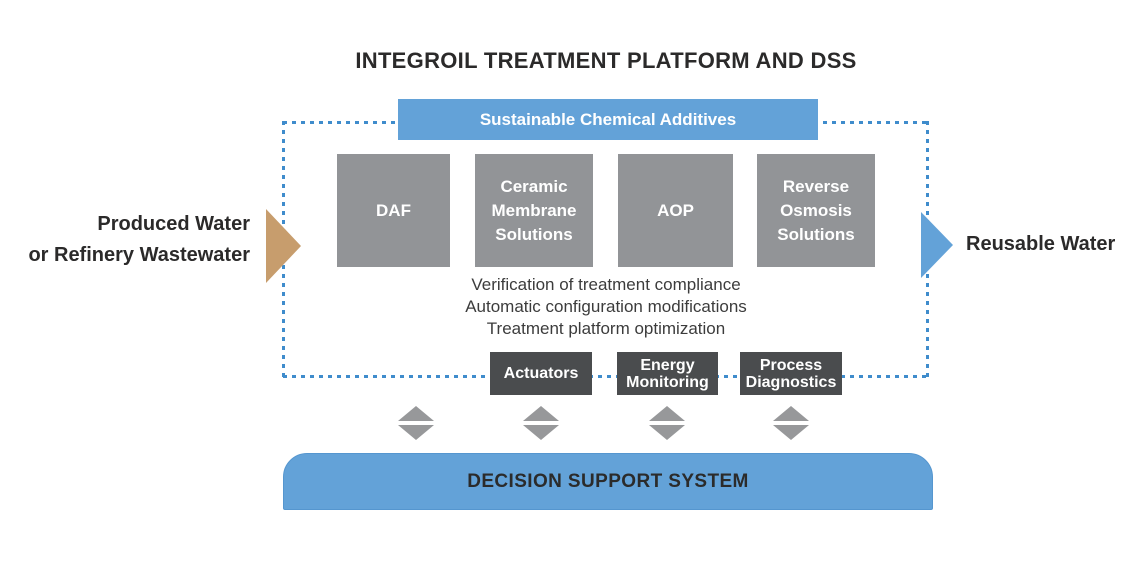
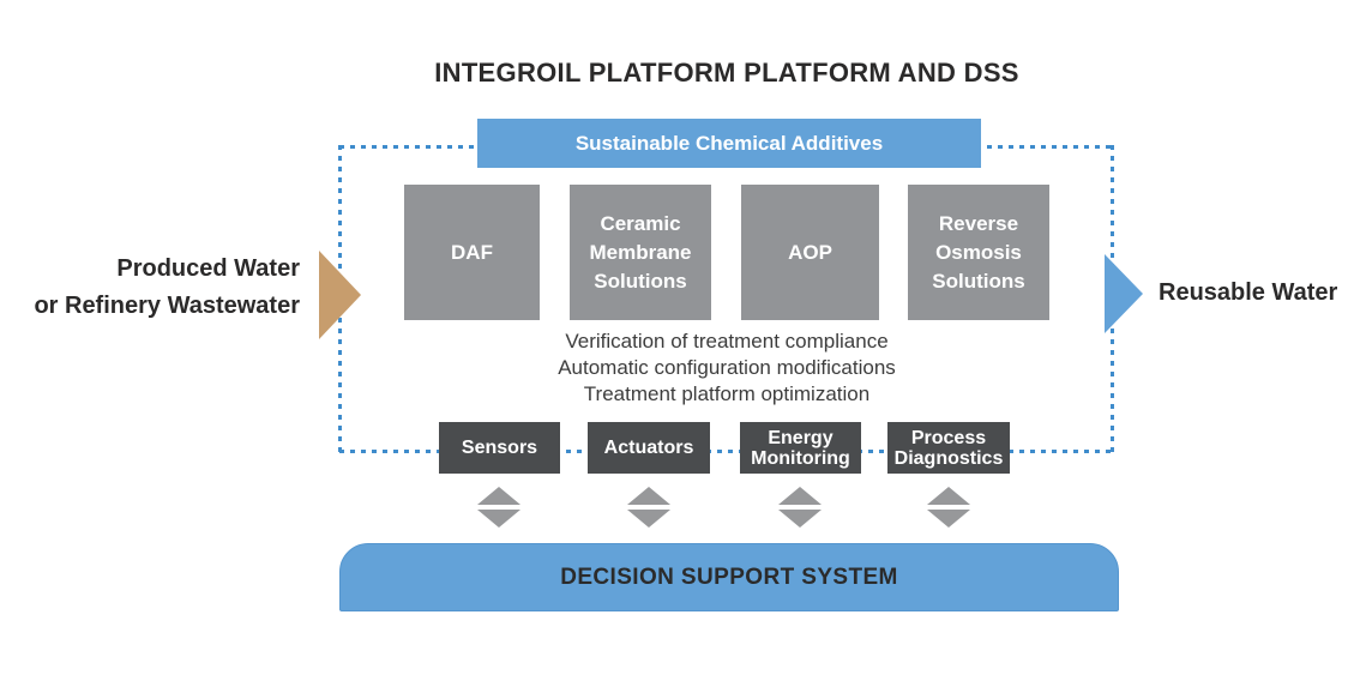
- INTEGROIL TREATMENT PLATFORM AND DSS
+ INTEGROIL PLATFORM PLATFORM AND DSS
  Sustainable Chemical Additives
  DAF
  Ceramic
  Membrane
  Solutions
  AOP
  Reverse
  Osmosis
  Solutions
  Verification of treatment compliance
  Automatic configuration modifications
  Treatment platform optimization
+ Sensors
  Actuators
  Energy
  Monitoring
  Process
  Diagnostics
  DECISION SUPPORT SYSTEM
  Produced Water
  or Refinery Wastewater
  Reusable Water
